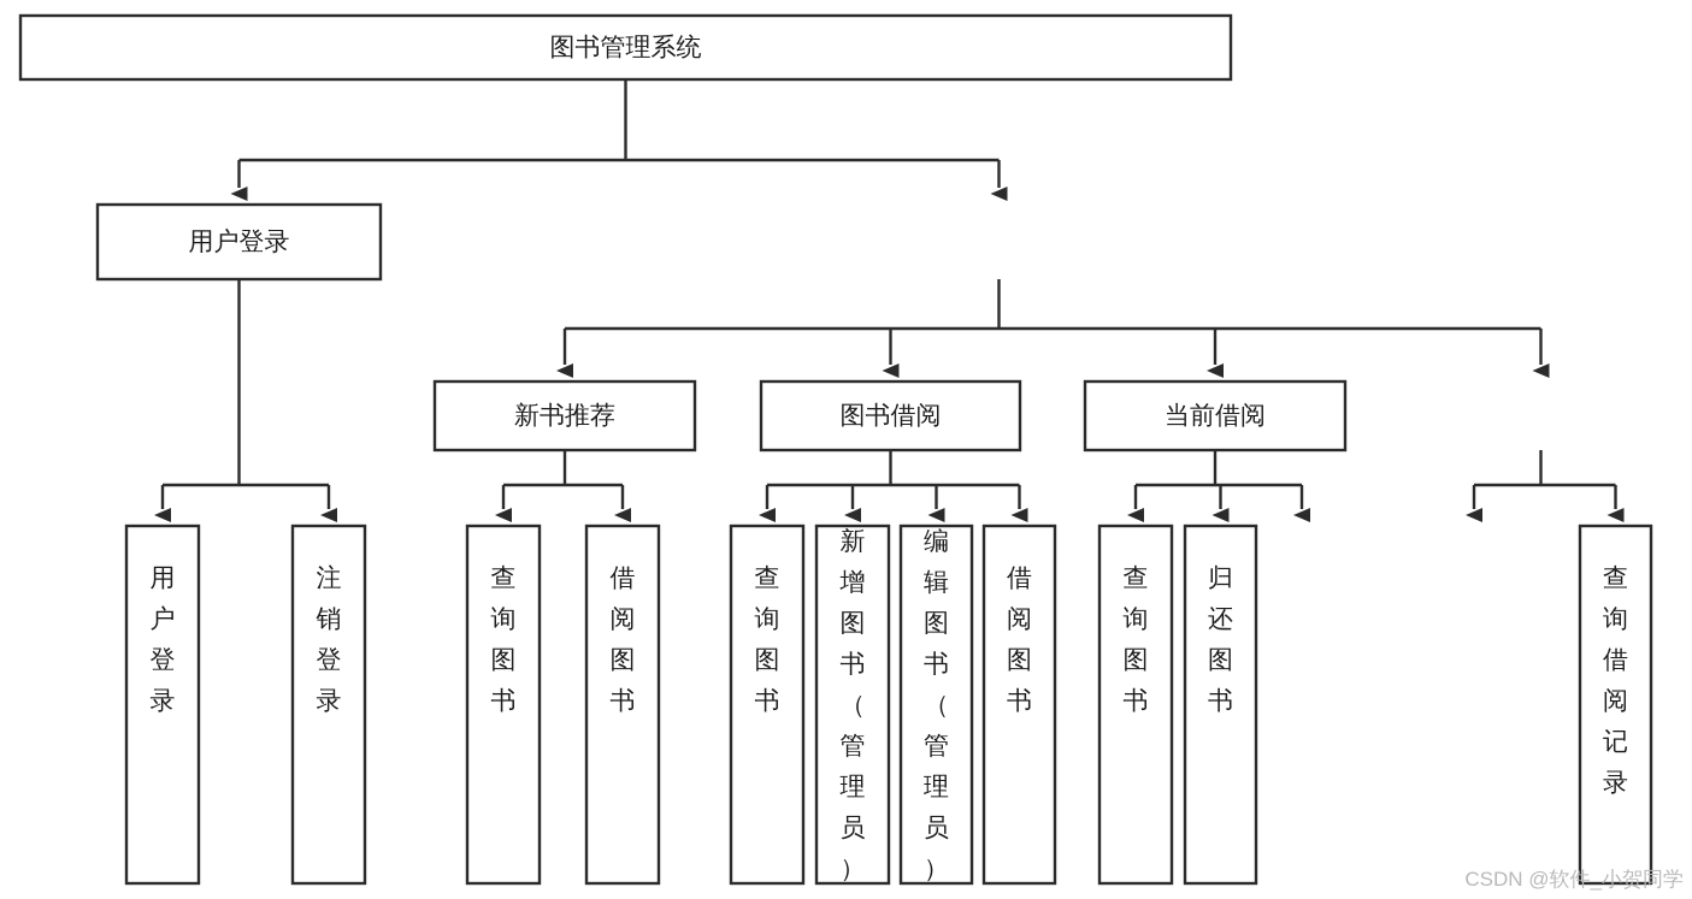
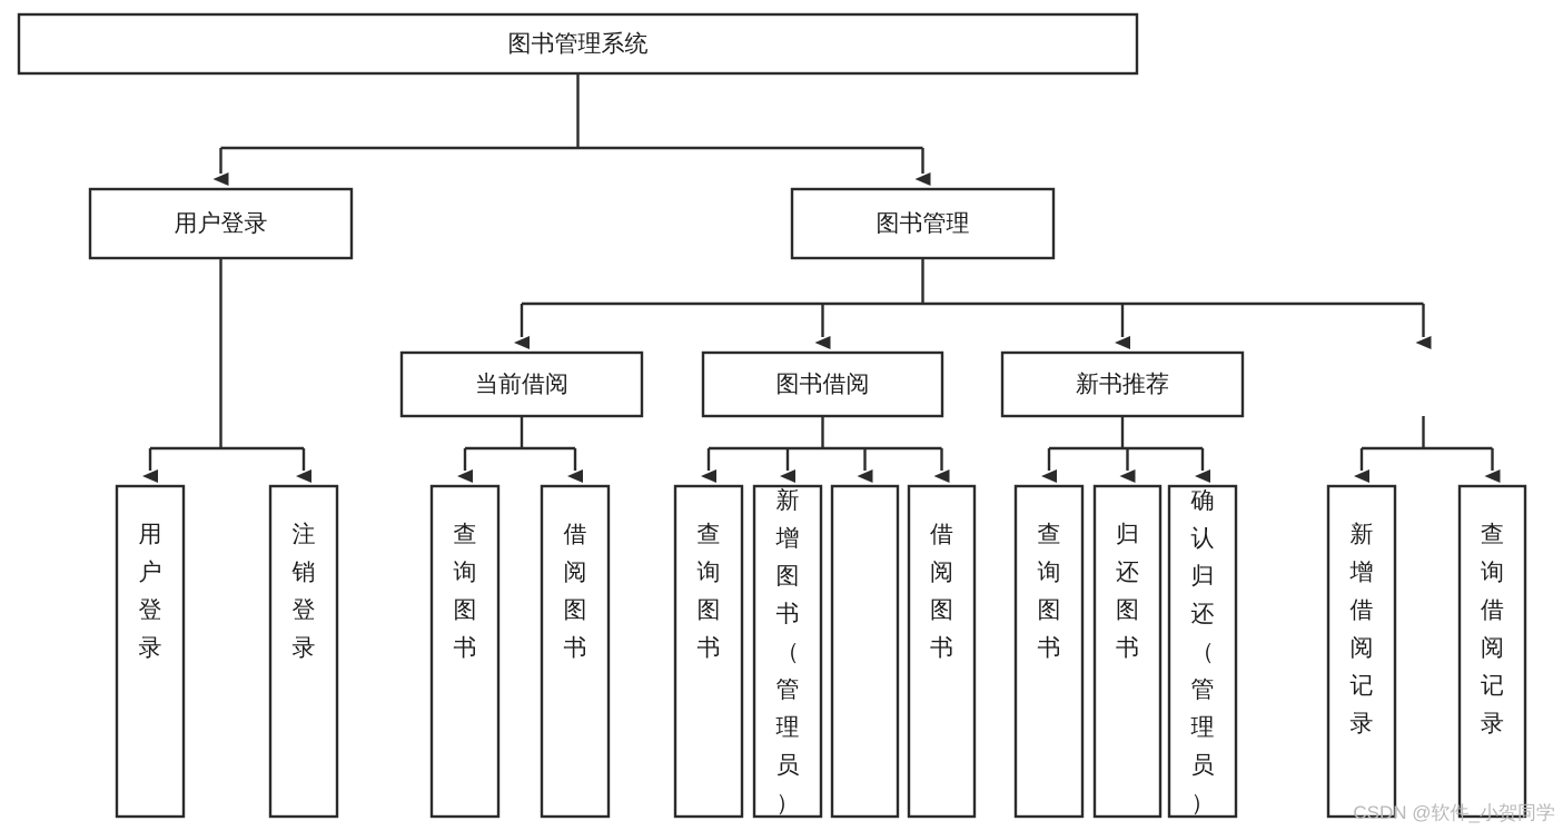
  图书管理系统
  用户登录
+ 图书管理
- 新书推荐
+ 当前借阅
  图书借阅
- 当前借阅
+ 新书推荐
  用户登录
  注销登录
  查询图书
  借阅图书
  查询图书
  新增图书（管理员）
- 编辑图书（管理员）
  借阅图书
  查询图书
  归还图书
+ 确认归还（管理员）
+ 新增借阅记录
  查询借阅记录
  CSDN @软件_小贺同学
